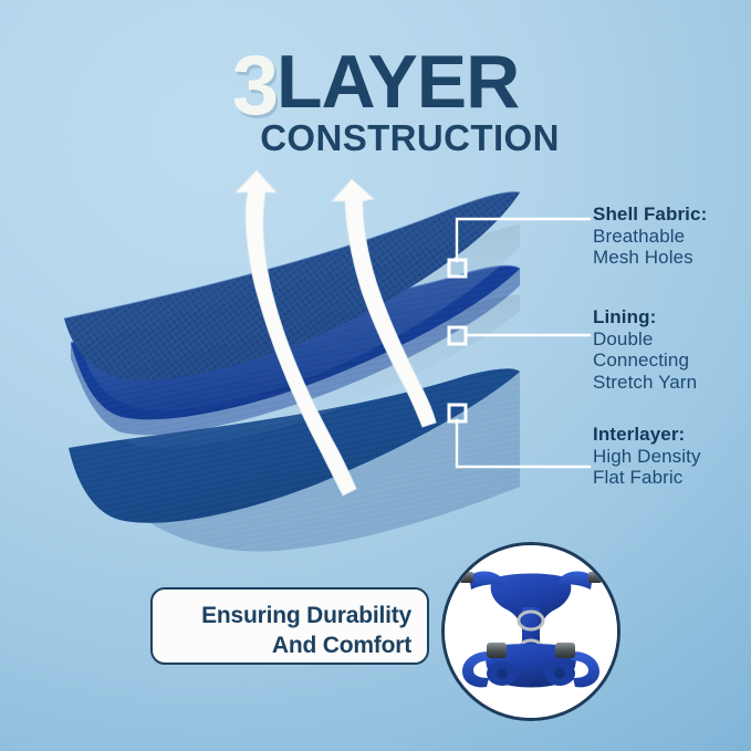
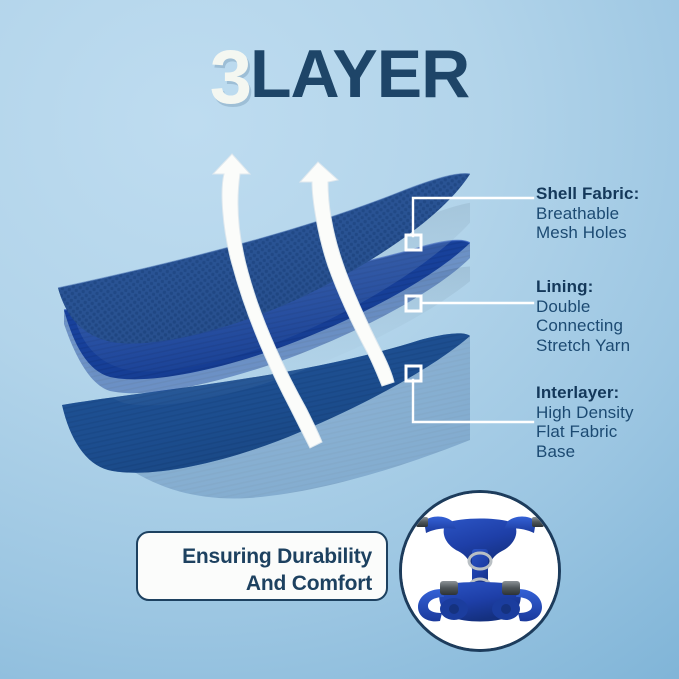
  3LAYER
- CONSTRUCTION
  Shell Fabric:
  Breathable
  Mesh Holes
  Lining:
  Double
  Connecting
  Stretch Yarn
  Interlayer:
  High Density
  Flat Fabric
+ Base
  Ensuring Durability
  And Comfort
